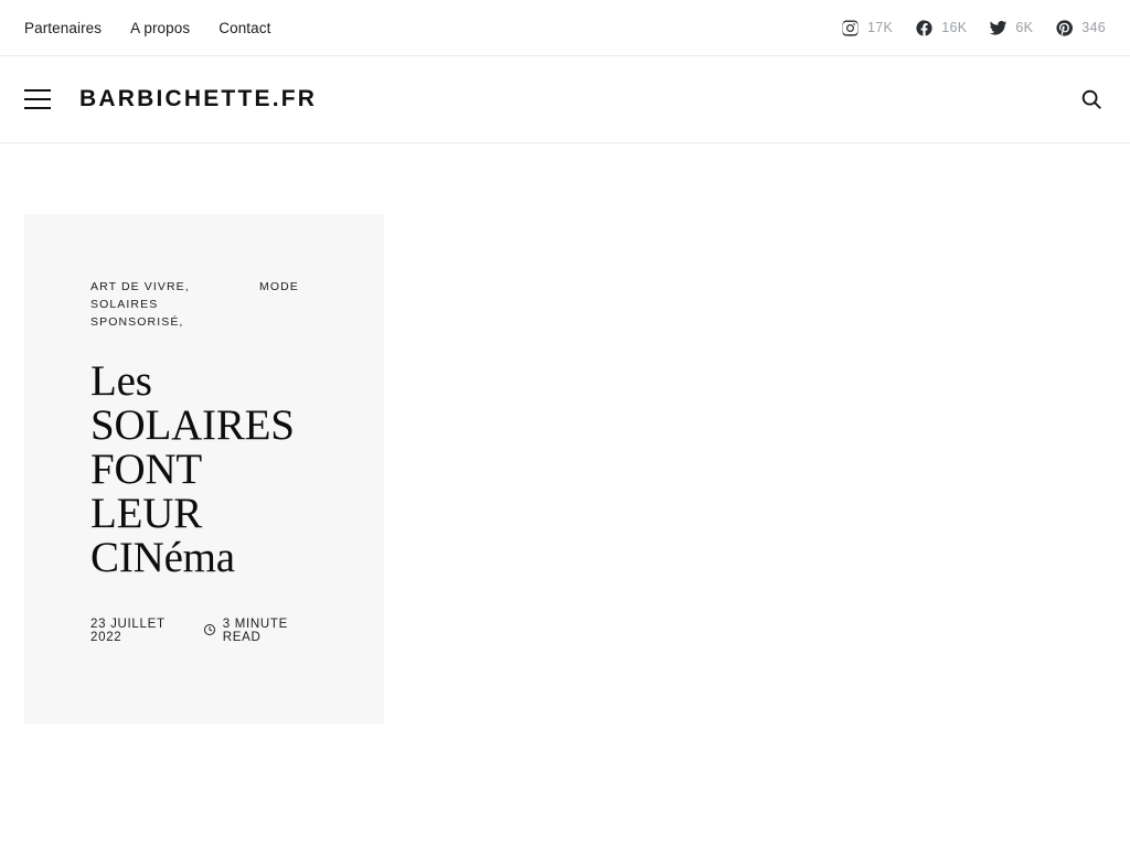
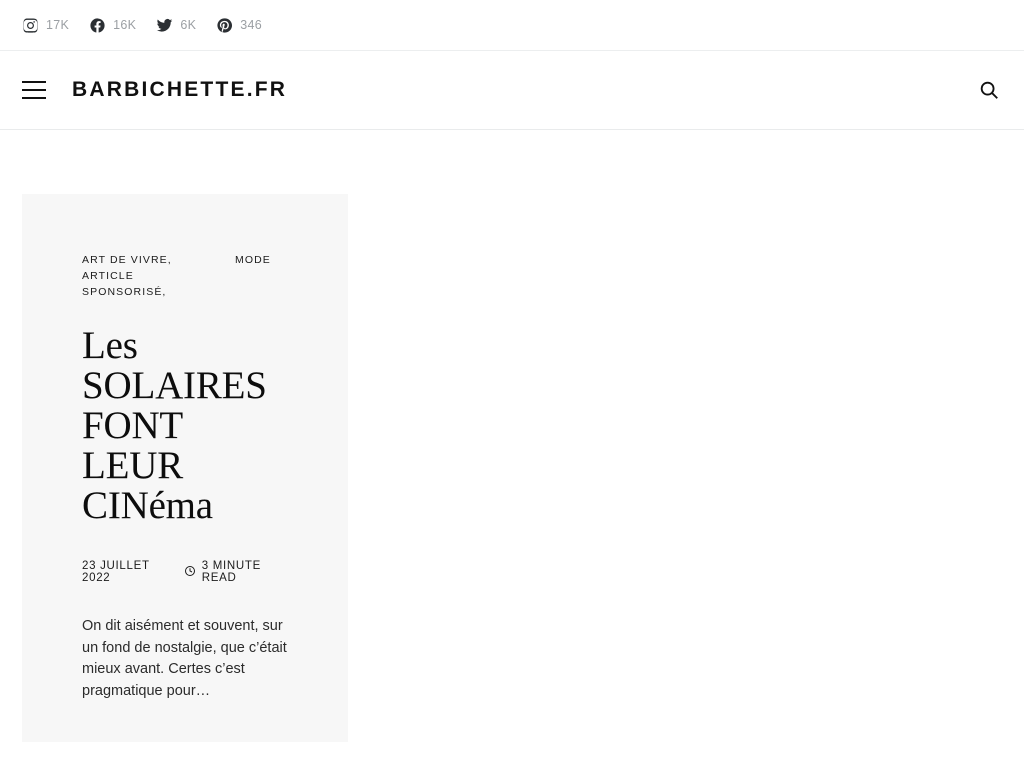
- Partenaires
- A propos
- Contact
  17K
  16K
  6K
  346
  BARBICHETTE.FR
- ART DE VIVRE, SOLAIRES SPONSORISÉ,
+ ART DE VIVRE, ARTICLE SPONSORISÉ,
  MODE
  Les SOLAIRES FONT LEUR CINéma
  23 JUILLET 2022
  3 MINUTE READ
+ On dit aisément et souvent, sur un fond de nostalgie, que c’était mieux avant. Certes c’est pragmatique pour…
